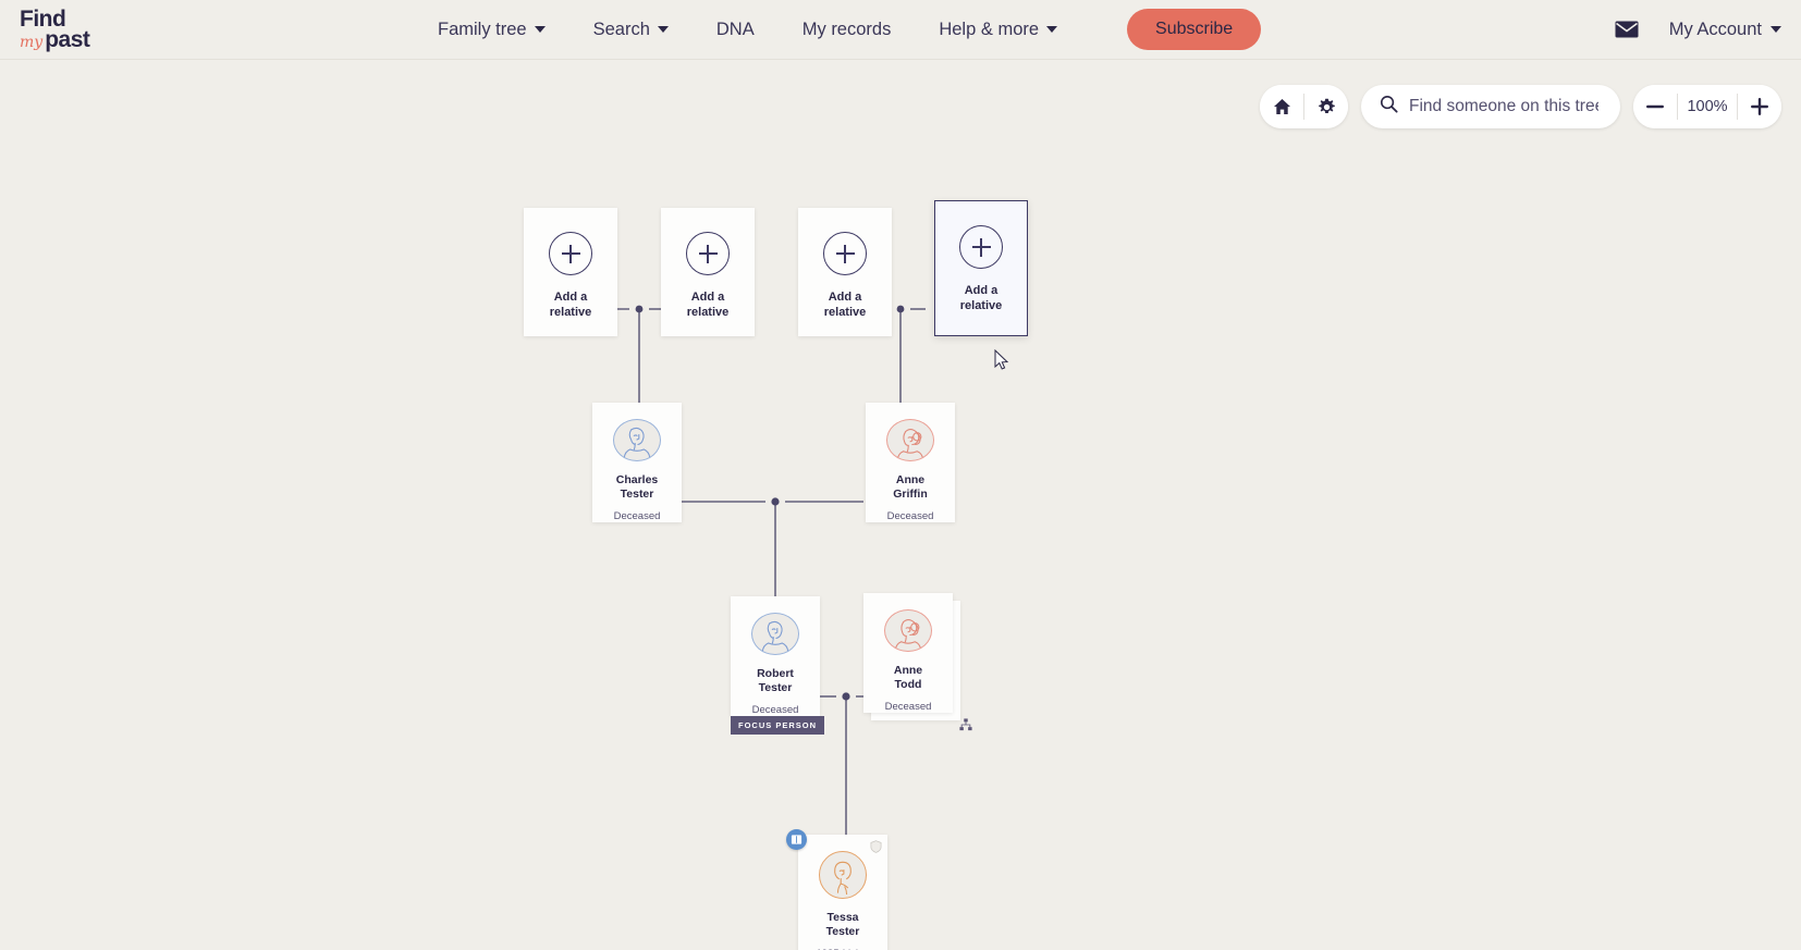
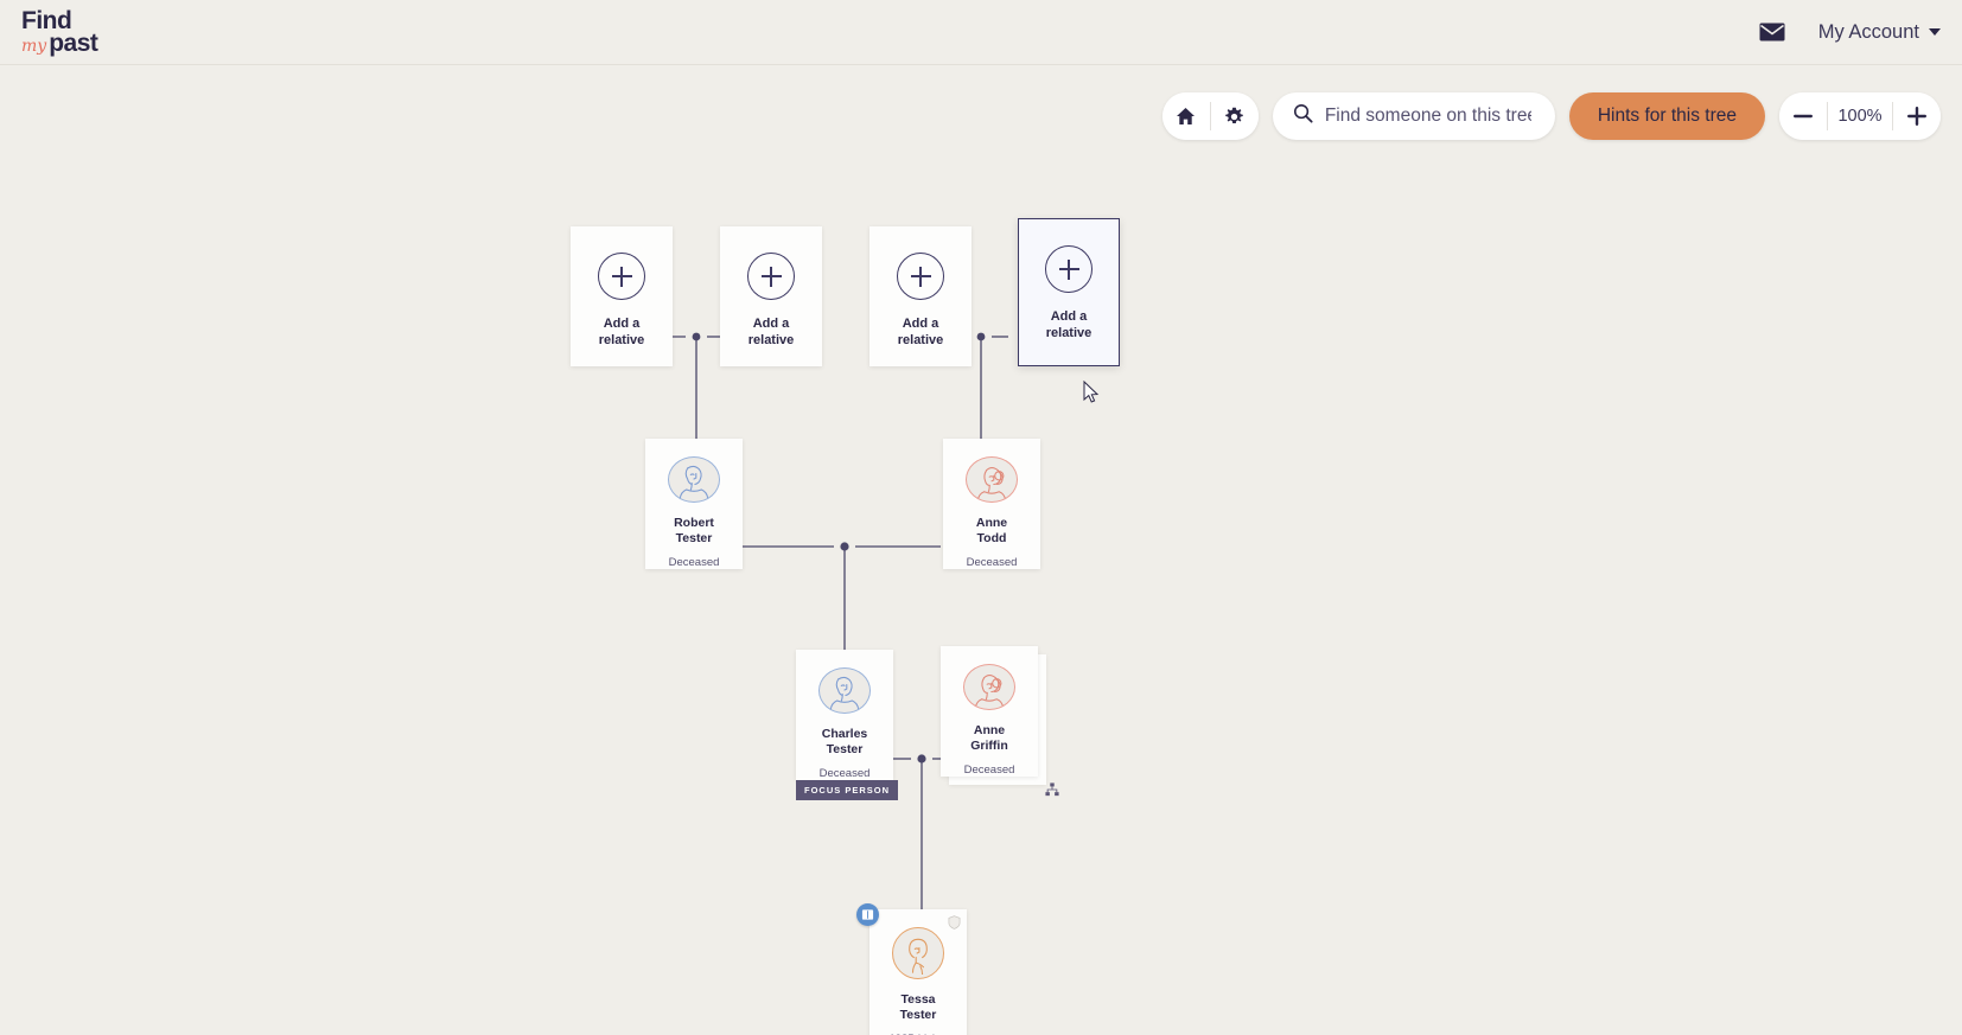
  Find
  my
  past
- Family tree
- Search
- DNA
- My records
- Help & more
- Subscribe
  My Account
  Find someone on this tre
+ Hints for this tree
  100%
  Add a
  relative
  Add a
  relative
  Add a
  relative
  Add a
  relative
- Charles
+ Robert
  Tester
  Deceased
  Anne
- Griffin
+ Todd
  Deceased
- Robert
+ Charles
  Tester
  Deceased
  FOCUS PERSON
  Anne
- Todd
+ Griffin
  Deceased
  Tessa
  Tester
